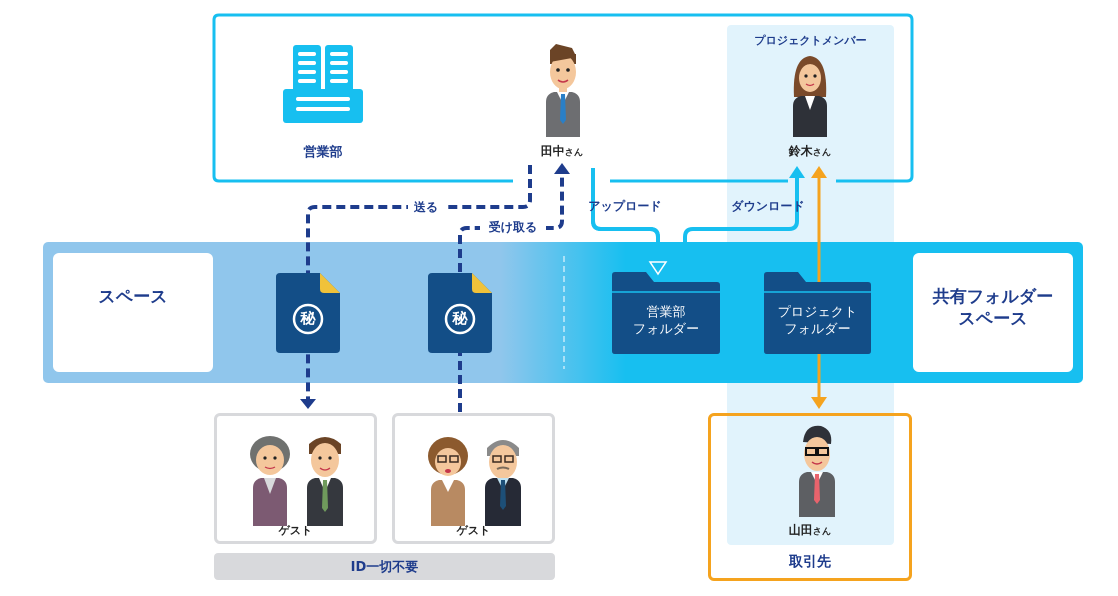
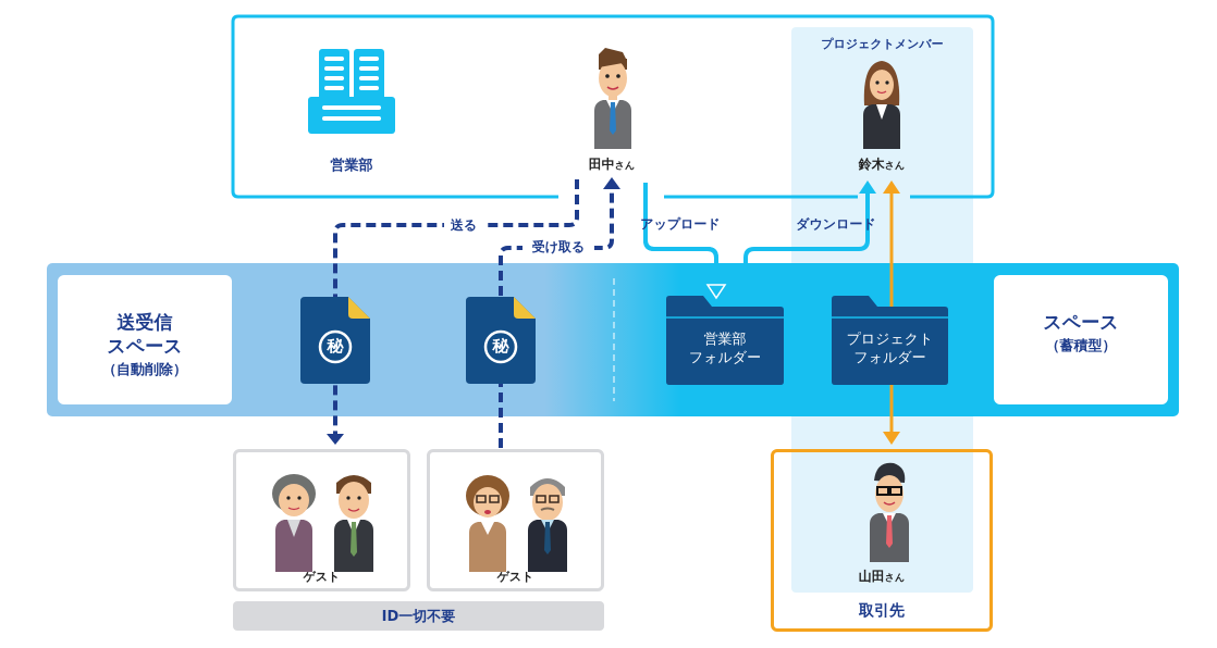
  営業部
  田中さん
  プロジェクトメンバー
  鈴木さん
  送る
  受け取る
  アップロード
  ダウンロード
+ 送受信
  スペース
+ （自動削除）
  秘
  秘
  営業部
  フォルダー
  プロジェクト
  フォルダー
- 共有フォルダー
  スペース
+ （蓄積型）
  ゲスト
  ゲスト
  ID一切不要
  山田さん
  取引先
